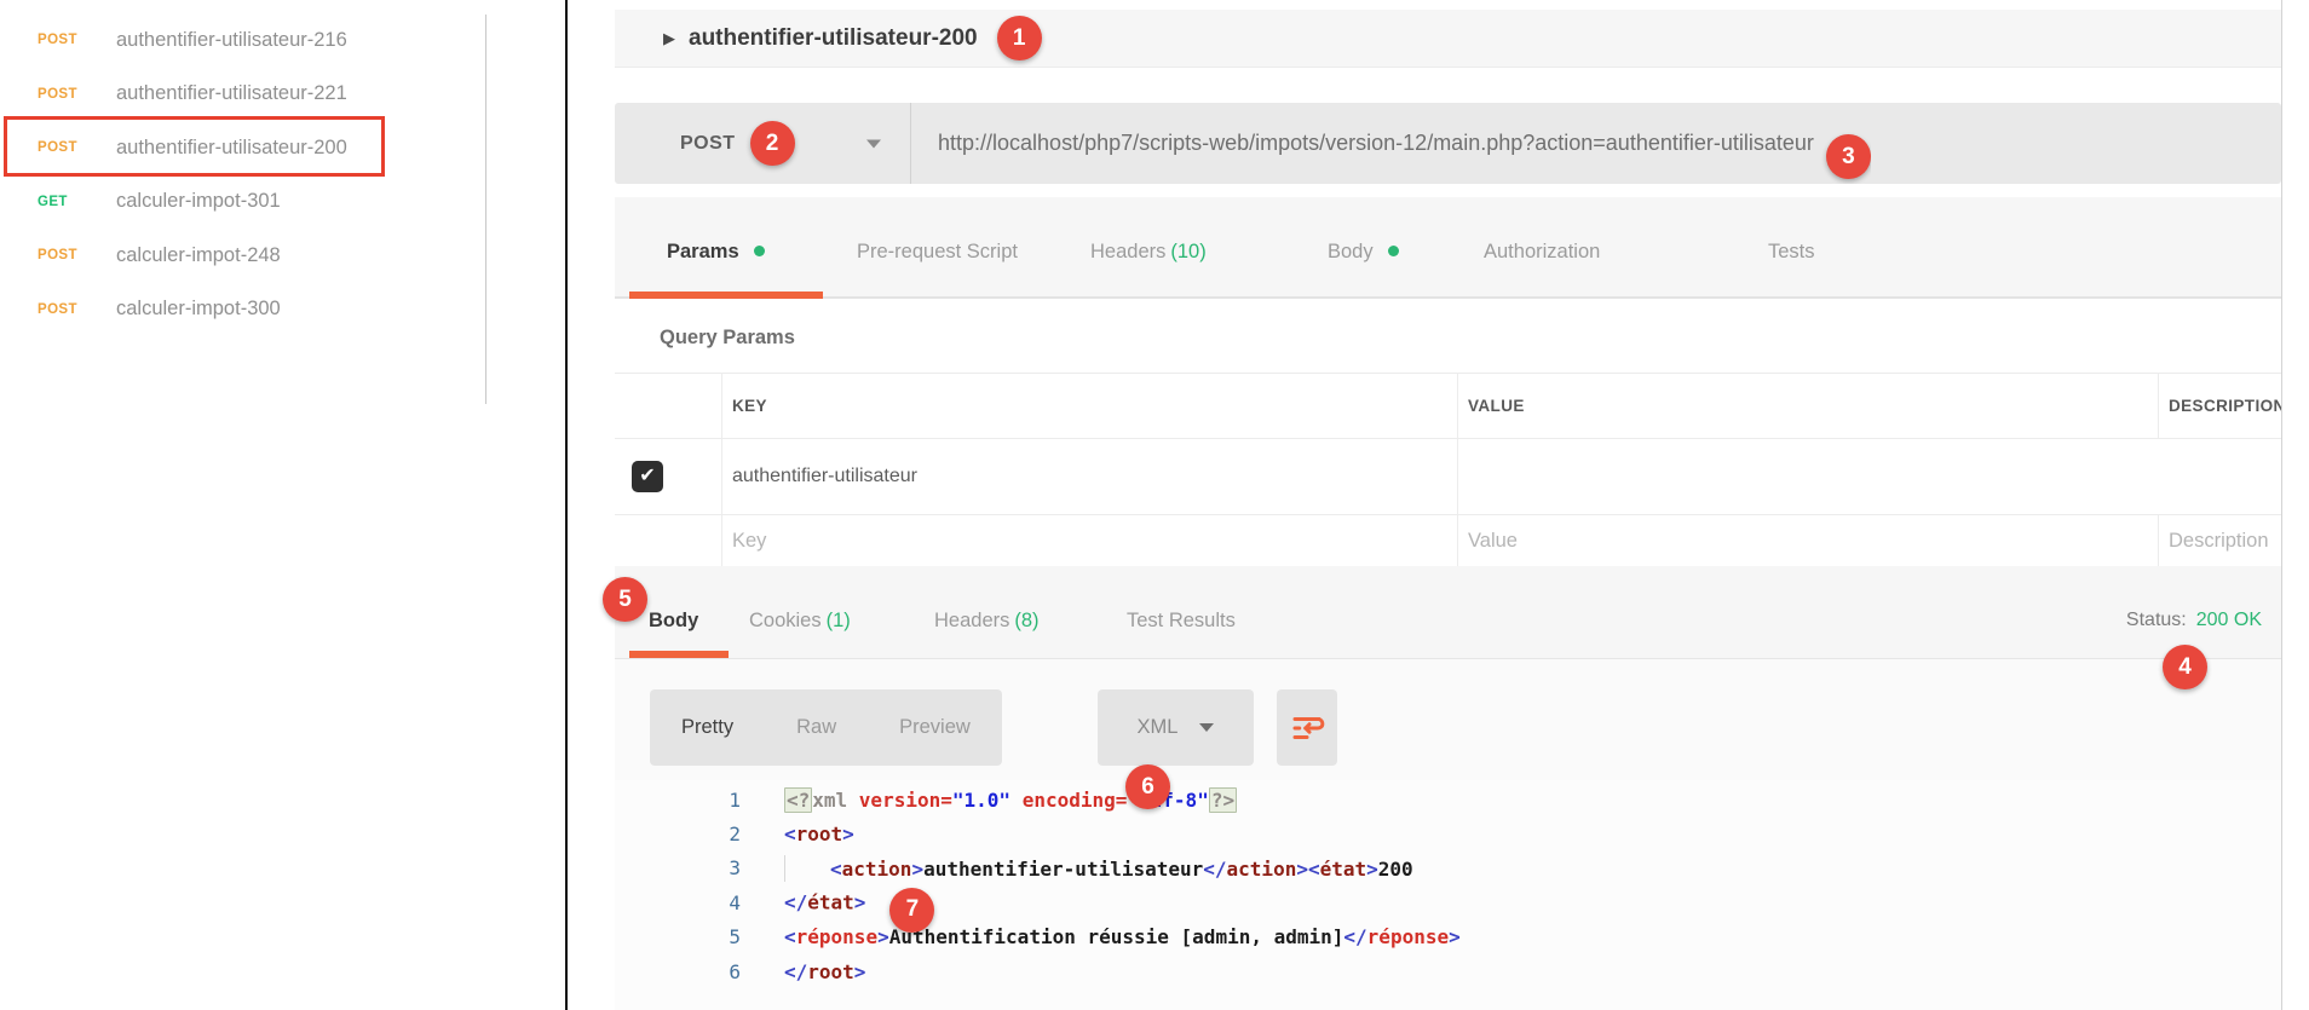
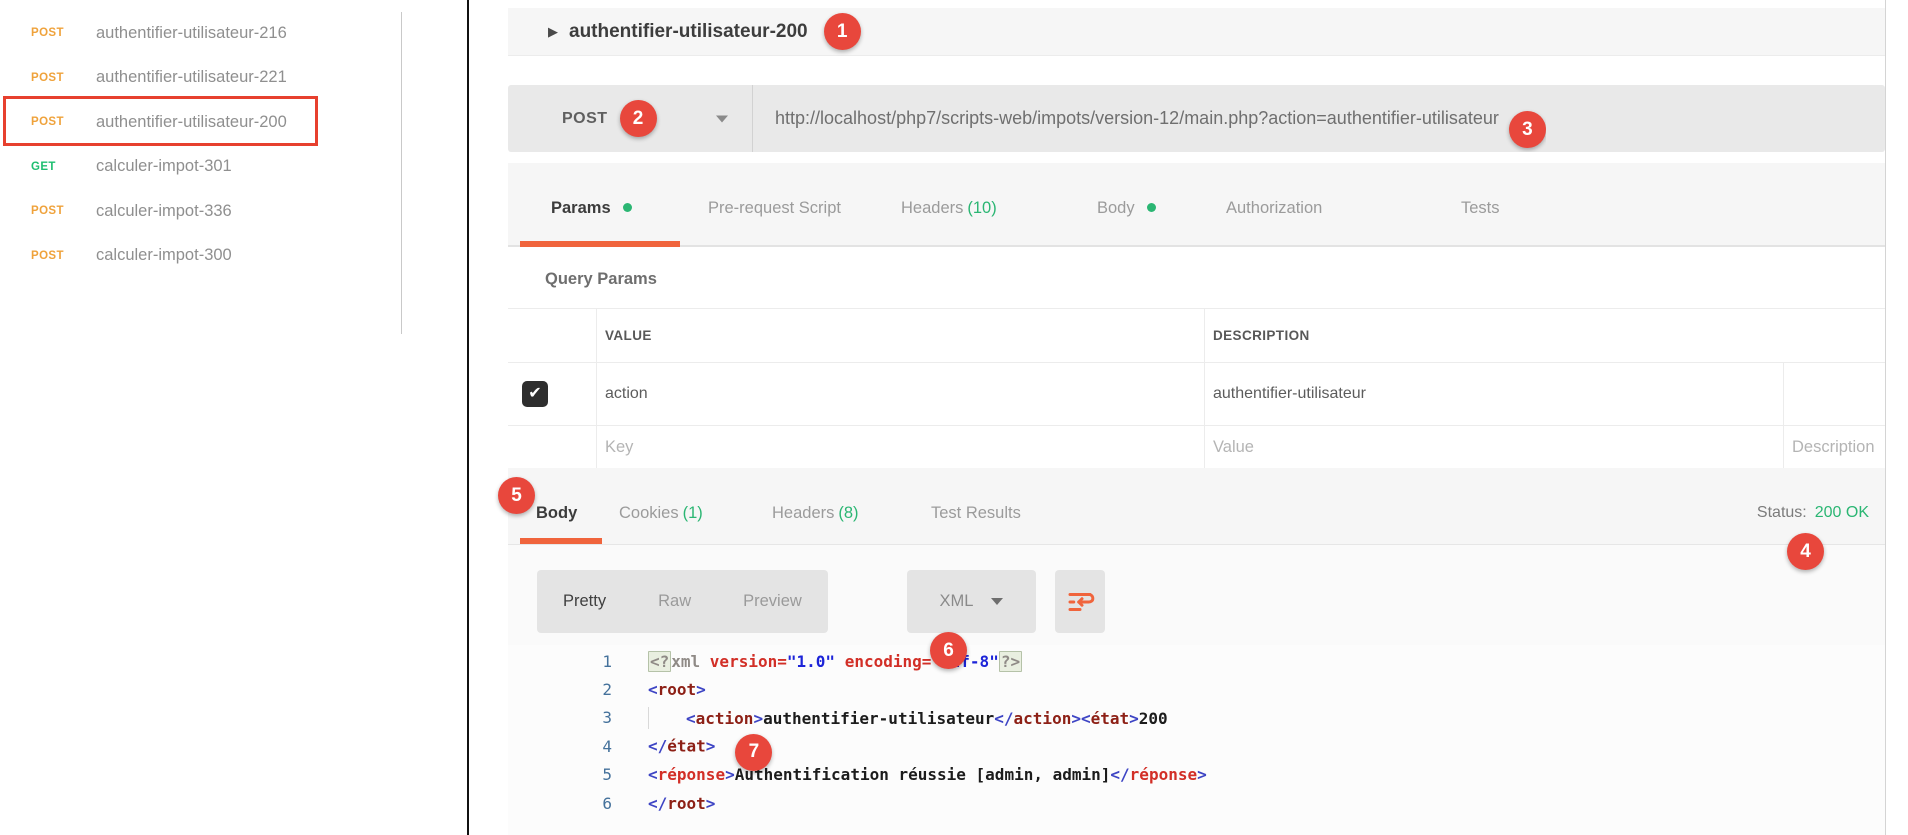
  POST
  authentifier-utilisateur-216
  POST
  authentifier-utilisateur-221
  POST
  authentifier-utilisateur-200
  GET
  calculer-impot-301
  POST
- calculer-impot-248
+ calculer-impot-336
  POST
  calculer-impot-300
  ▶
  authentifier-utilisateur-200
  1
  POST
  2
  http://localhost/php7/scripts-web/impots/version-12/main.php?action=authentifier-utilisateur
  3
  Params
  Pre-request Script
  Headers (10)
  Body
  Authorization
  Tests
  Query Params
- KEY
  VALUE
  DESCRIPTION
  ✔
+ action
  authentifier-utilisateur
  Key
  Value
  Description
  Status: 200 OK
  Body
  Cookies (1)
  Headers (8)
  Test Results
  4
  5
  Pretty
  Raw
  Preview
  XML
  6
  1
  <?xml version="1.0" encoding= f-8"?>
  2
  <root>
  3
  <action>authentifier-utilisateur</action><état>200
  4
  </état> 7
  5
  <réponse>Authentification réussie [admin, admin]</réponse>
  6
  </root>
